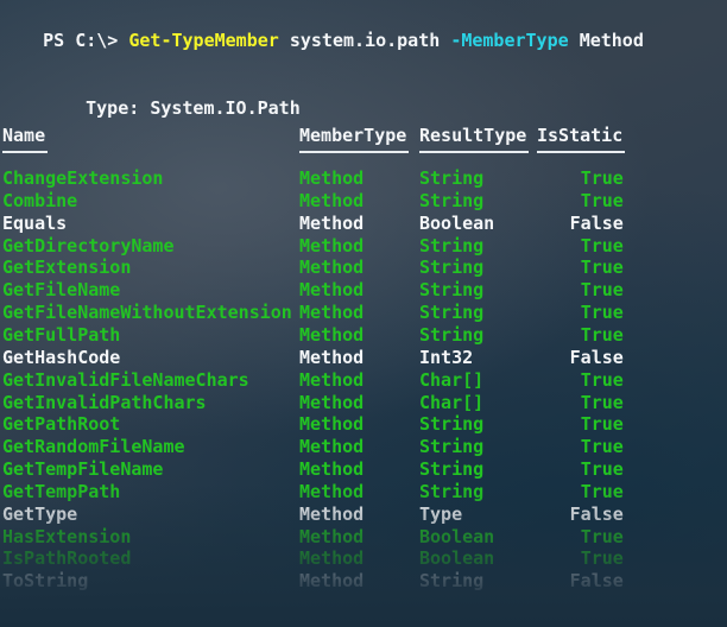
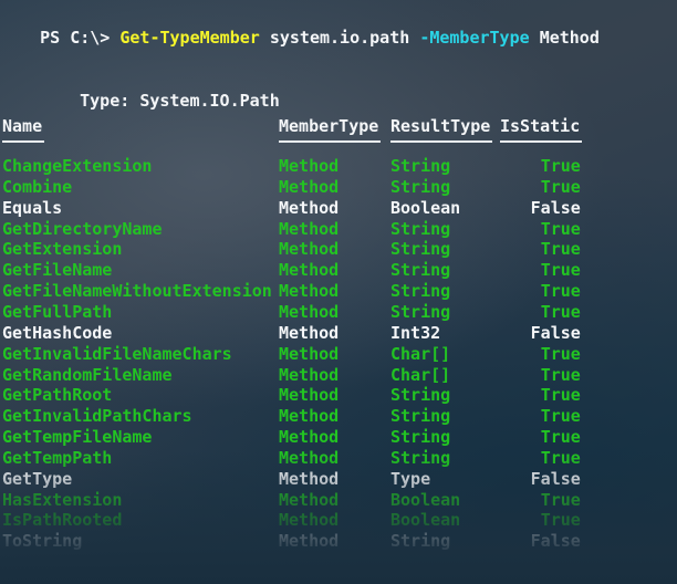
  PS C:\> Get-TypeMember system.io.path -MemberType Method
  Type: System.IO.Path
  Name
  MemberType
  ResultType
  IsStatic
  ChangeExtension
  Method
  String
  True
  Combine
  Method
  String
  True
  Equals
  Method
  Boolean
  False
  GetDirectoryName
  Method
  String
  True
  GetExtension
  Method
  String
  True
  GetFileName
  Method
  String
  True
  GetFileNameWithoutExtension
  Method
  String
  True
  GetFullPath
  Method
  String
  True
  GetHashCode
  Method
  Int32
  False
  GetInvalidFileNameChars
  Method
  Char[]
  True
- GetInvalidPathChars
+ GetRandomFileName
  Method
  Char[]
  True
  GetPathRoot
  Method
  String
  True
- GetRandomFileName
+ GetInvalidPathChars
  Method
  String
  True
  GetTempFileName
  Method
  String
  True
